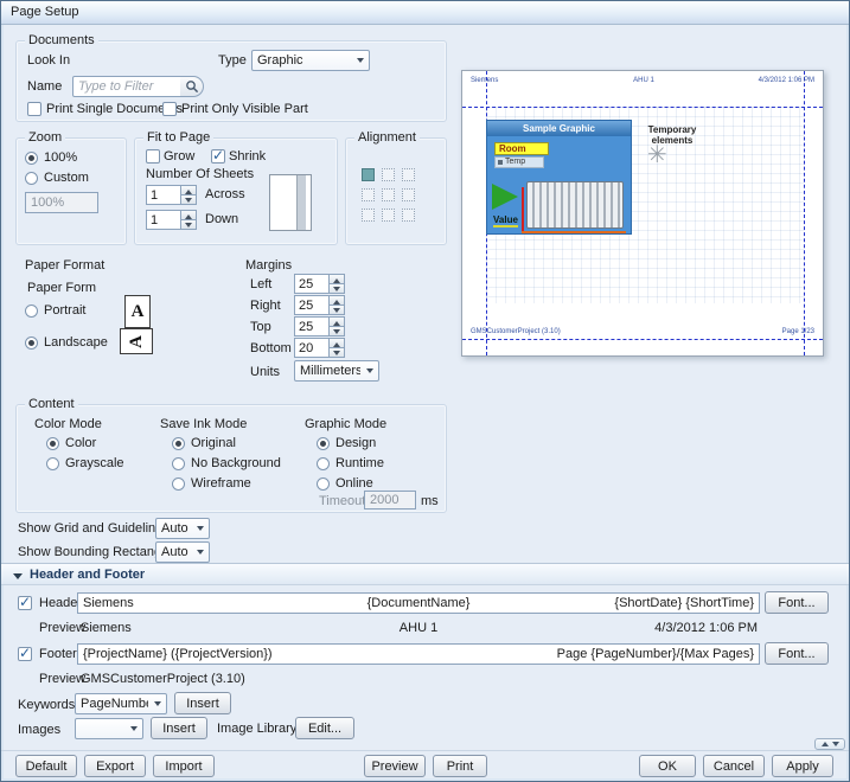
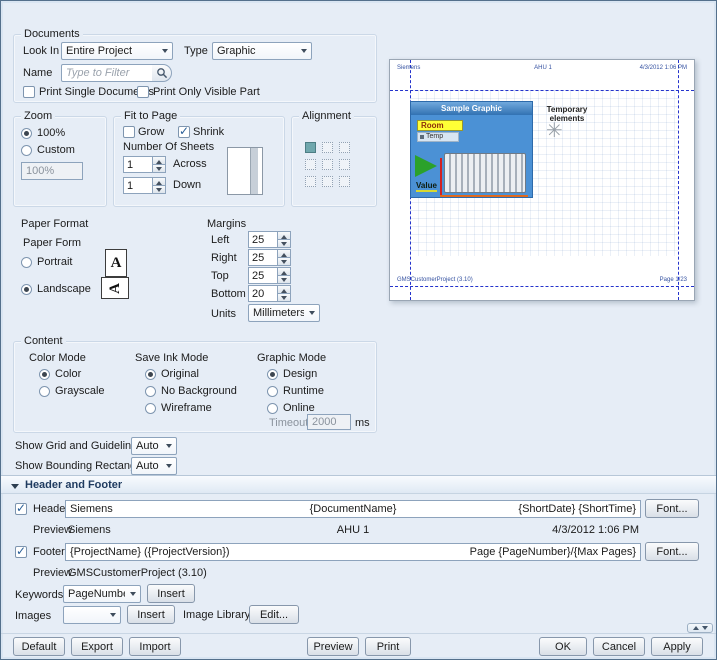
- Page Setup
  Documents
  Look In
+ Entire Project
  Type
  Graphic
  Name
  Type to Filter
  Print Single Docums
  Print Only Visible Part
  Zoom
  100%
  Custom
  100%
  Fit to Page
  Grow
  Shrink
  Number Of Sheets
  1
  Across
  1
  Down
  Alignment
  Paper Format
  Paper Form
  Portrait
  A
  Landscape
  Margins
  Left
  25
  Right
  25
  Top
  25
  Bottom
  20
  Units
  Millimeters
  Content
  Color Mode
  Color
  Grayscale
  Save Ink Mode
  Original
  No Background
  Wireframe
  Graphic Mode
  Design
  Runtime
  Online
  Timeou
  2000
  ms
  Show Grid and Guidelin
  Auto
  Show Bounding Rectan
  Auto
  Sample Graphic
  Room
  Value
  Temporary elements
  Header and Footer
  Heade
  Siemens
  {DocumentName}
  {ShortDate} {ShortTime}
  Font...
  Preview
  Siemens
  AHU 1
  4/3/2012 1:06 PM
  Footer
  {ProjectName} ({ProjectVersion})
  Page {PageNumber}/{Max Pages}
  Font...
  Preview
  GMSCustomerProject (3.10)
  Keywords
  PageNumb
  Insert
  Images
  Insert
  Image Library
  Edit...
  Default
  Export
  Import
  Preview
  Print
  OK
  Cancel
  Apply
